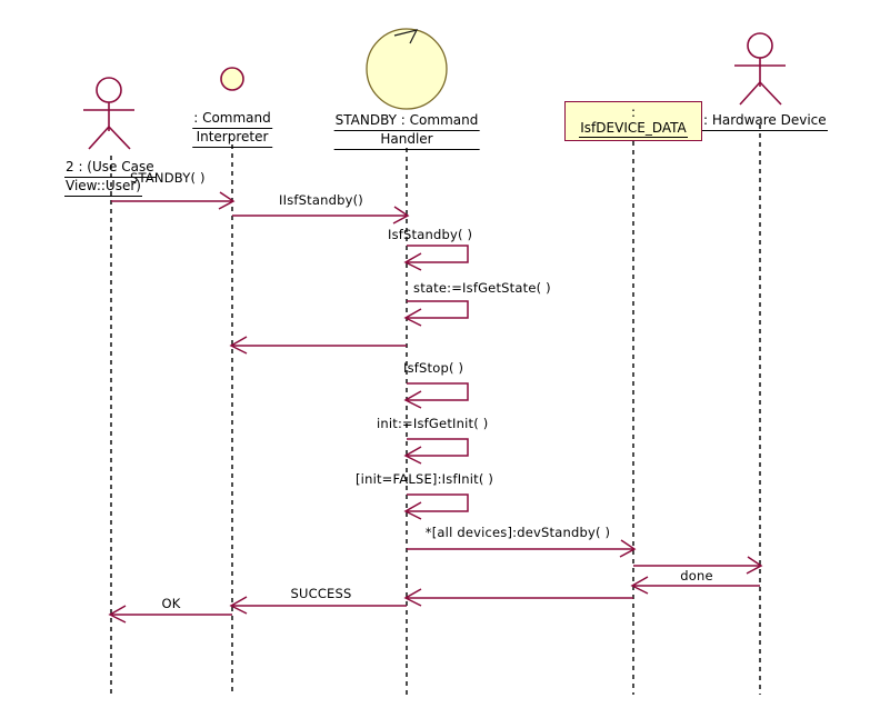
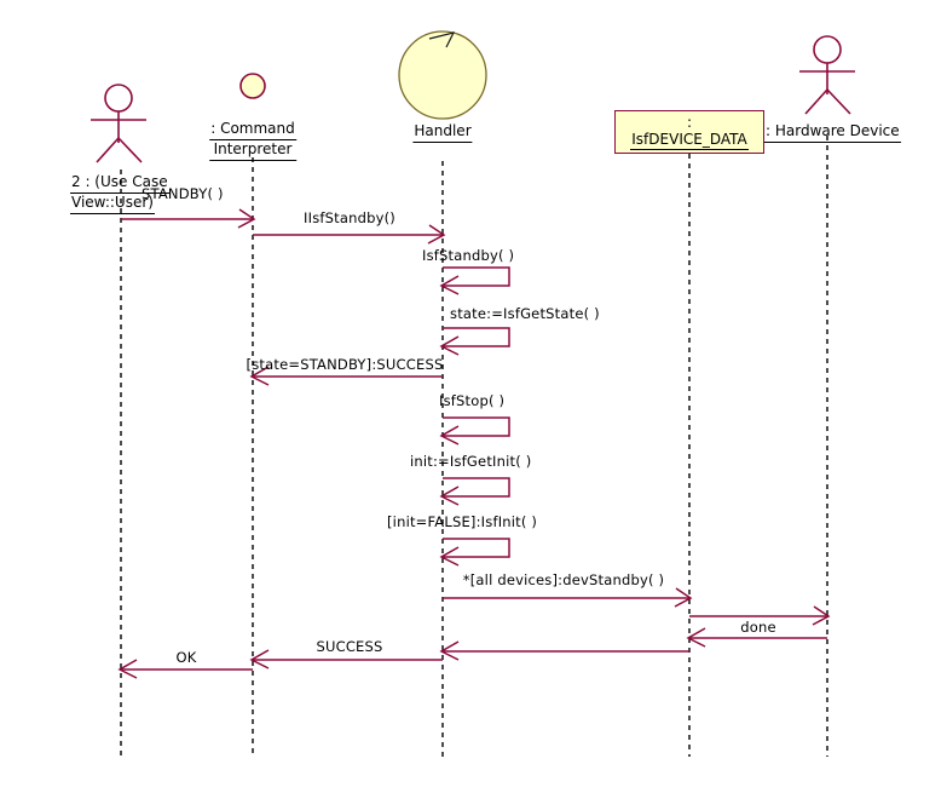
  2 : (Use Case
  View::User)
  : Command
  Interpreter
- STANDBY : Command
  Handler
  :
  IsfDEVICE_DATA
  : Hardware Device
  STANDBY( )
  IIsfStandby()
  IsfStandby( )
  state:=IsfGetState( )
+ [state=STANDBY]:SUCCESS
  IsfStop( )
  init:=IsfGetInit( )
  [init=FALSE]:IsfInit( )
  *[all devices]:devStandby( )
  done
  SUCCESS
  OK
